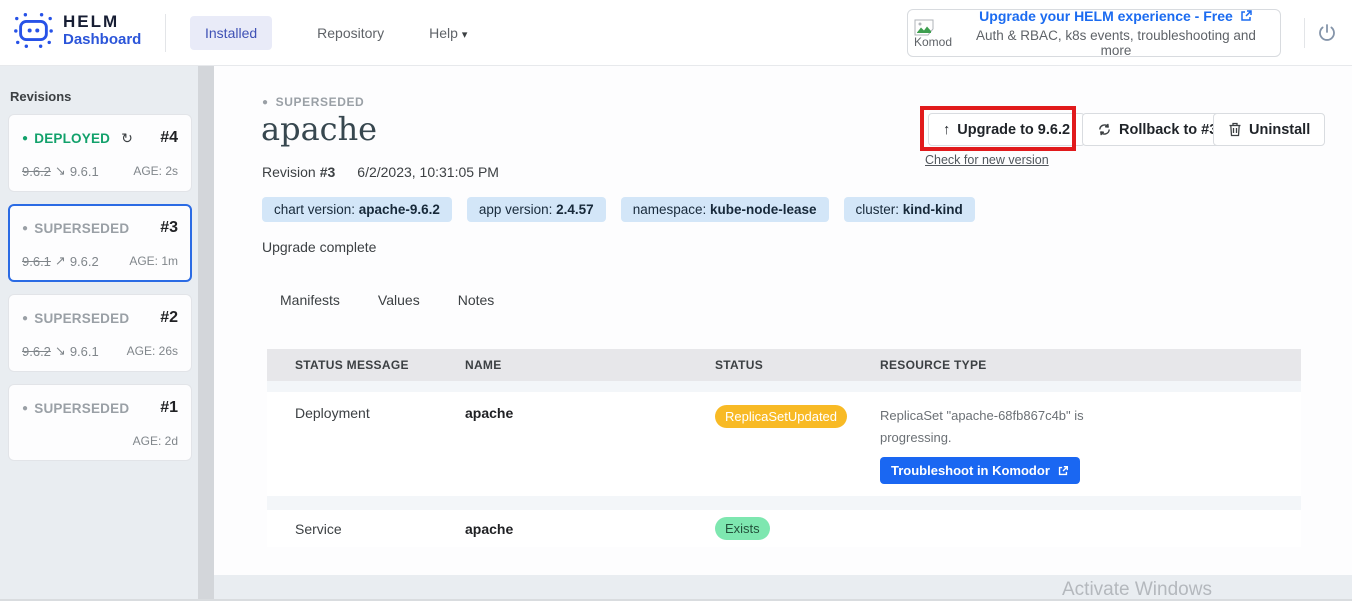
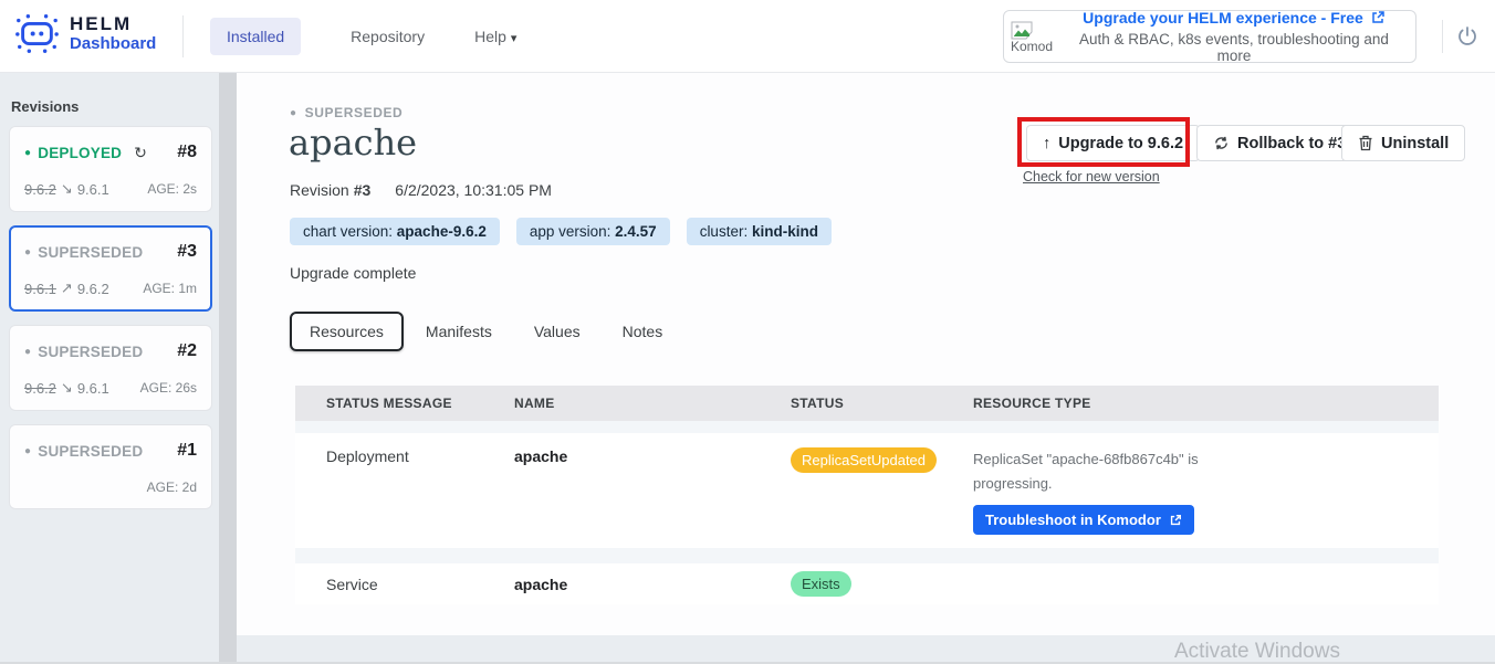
  HELM
  Dashboard
  Installed
  Repository
  Help ▾
  Komod
  Upgrade your HELM experience - Free
  Auth & RBAC, k8s events, troubleshooting and more
  Revisions
  ●
  DEPLOYED
  ↻
- #4
+ #8
  9.6.2
  ↘
  9.6.1
  AGE: 2s
  ●
  SUPERSEDED
  #3
  9.6.1
  ↗
  9.6.2
  AGE: 1m
  ●
  SUPERSEDED
  #2
  9.6.2
  ↘
  9.6.1
  AGE: 26s
  ●
  SUPERSEDED
  #1
  AGE: 2d
  ●
  SUPERSEDED
  apache
  Revision
  #3
  6/2/2023, 10:31:05 PM
  ↑
  Upgrade to 9.6.2
  Check for new version
  Rollback to #
  Uninstall
  chart version: apache-9.6.2
  app version: 2.4.57
- namespace: kube-node-lease
  cluster: kind-kind
  Upgrade complete
+ Resources
  Manifests
  Values
  Notes
  STATUS MESSAGE
  NAME
  STATUS
  RESOURCE TYPE
  Deployment
  apache
  ReplicaSetUpdated
  ReplicaSet "apache-68fb867c4b" is
  progressing.
  Troubleshoot in Komodor
  Service
  apache
  Exists
  Activate Windows
